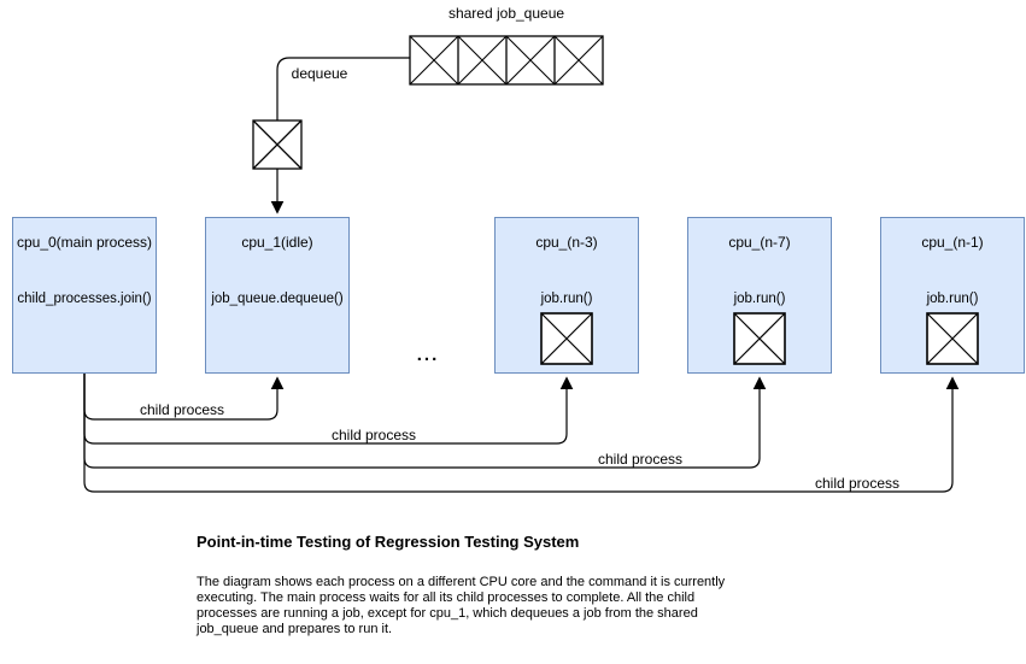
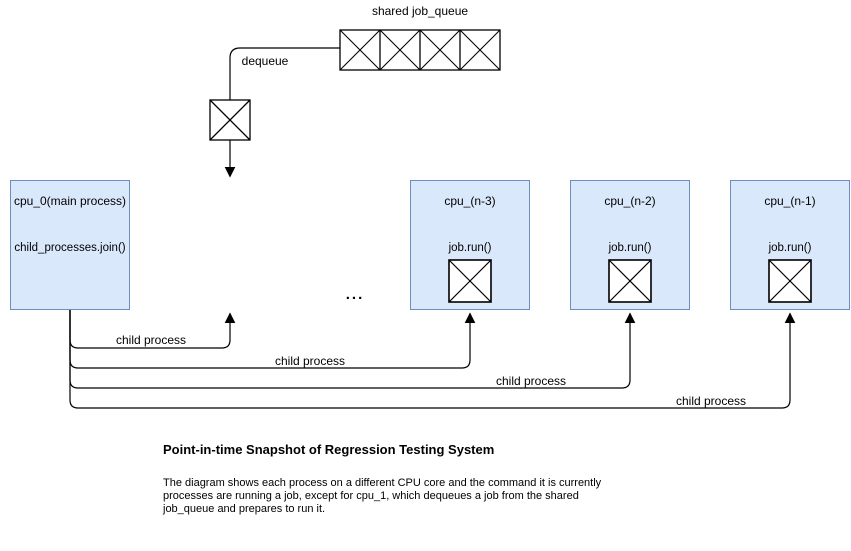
  shared job_queue
  dequeue
  cpu_0(main process)
  child_processes.join()
- cpu_1(idle)
- job_queue.dequeue()
  cpu_(n-3)
  job.run()
- cpu_(n-7)
+ cpu_(n-2)
  job.run()
  cpu_(n-1)
  job.run()
  ...
  child process
  child process
  child process
  child process
- Point-in-time Testing of Regression Testing System
+ Point-in-time Snapshot of Regression Testing System
  The diagram shows each process on a different CPU core and the command it is currently
- executing. The main process waits for all its child processes to complete. All the child
  processes are running a job, except for cpu_1, which dequeues a job from the shared
  job_queue and prepares to run it.
